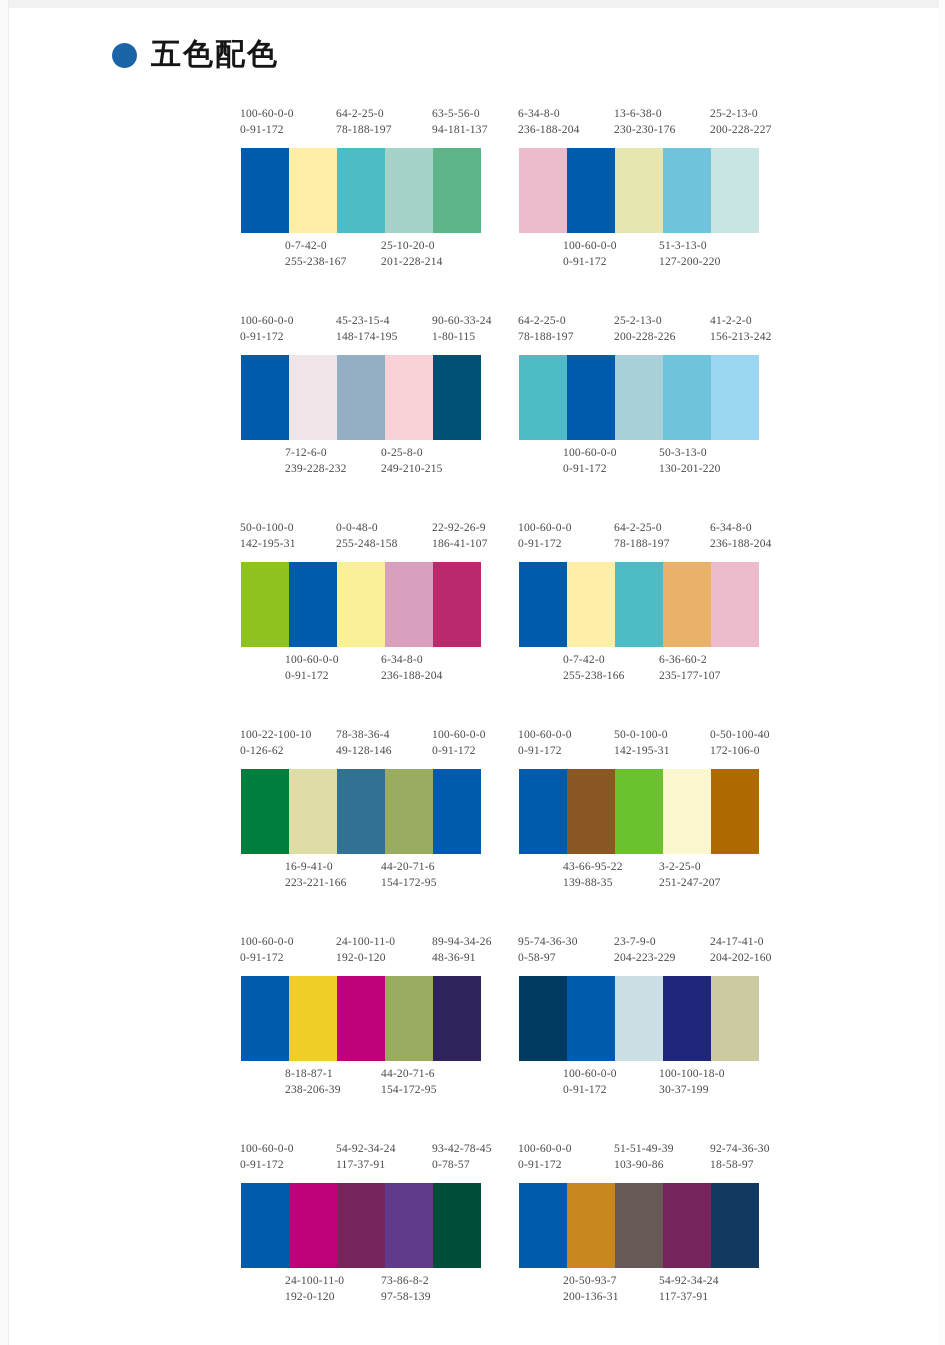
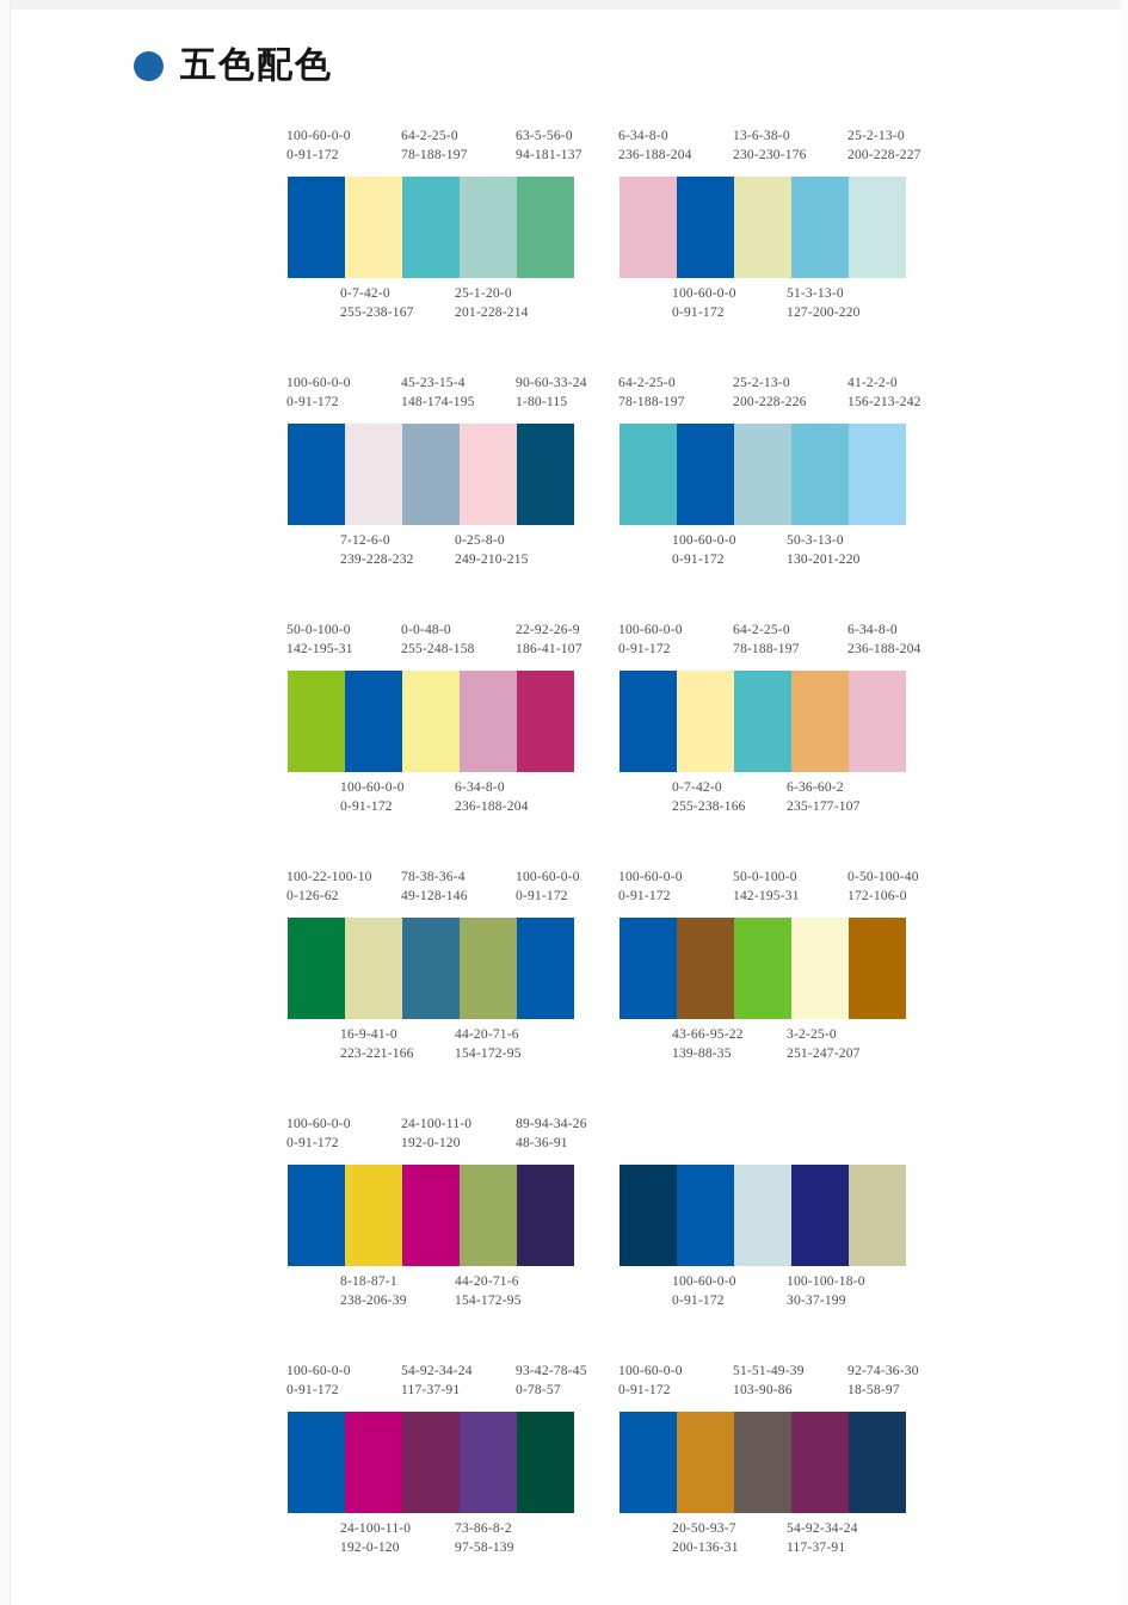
  五色配色
  100-60-0-0
  0-91-172
  64-2-25-0
  78-188-197
  63-5-56-0
  94-181-137
  0-7-42-0
  255-238-167
- 25-10-20-0
+ 25-1-20-0
  201-228-214
  6-34-8-0
  236-188-204
  13-6-38-0
  230-230-176
  25-2-13-0
  200-228-227
  100-60-0-0
  0-91-172
  51-3-13-0
  127-200-220
  100-60-0-0
  0-91-172
  45-23-15-4
  148-174-195
  90-60-33-24
  1-80-115
  7-12-6-0
  239-228-232
  0-25-8-0
  249-210-215
  64-2-25-0
  78-188-197
  25-2-13-0
  200-228-226
  41-2-2-0
  156-213-242
  100-60-0-0
  0-91-172
  50-3-13-0
  130-201-220
  50-0-100-0
  142-195-31
  0-0-48-0
  255-248-158
  22-92-26-9
  186-41-107
  100-60-0-0
  0-91-172
  6-34-8-0
  236-188-204
  100-60-0-0
  0-91-172
  64-2-25-0
  78-188-197
  6-34-8-0
  236-188-204
  0-7-42-0
  255-238-166
  6-36-60-2
  235-177-107
  100-22-100-10
  0-126-62
  78-38-36-4
  49-128-146
  100-60-0-0
  0-91-172
  16-9-41-0
  223-221-166
  44-20-71-6
  154-172-95
  100-60-0-0
  0-91-172
  50-0-100-0
  142-195-31
  0-50-100-40
  172-106-0
  43-66-95-22
  139-88-35
  3-2-25-0
  251-247-207
  100-60-0-0
  0-91-172
  24-100-11-0
  192-0-120
  89-94-34-26
  48-36-91
  8-18-87-1
  238-206-39
  44-20-71-6
  154-172-95
- 95-74-36-30
- 0-58-97
- 23-7-9-0
- 204-223-229
- 24-17-41-0
- 204-202-160
  100-60-0-0
  0-91-172
  100-100-18-0
  30-37-199
  100-60-0-0
  0-91-172
  54-92-34-24
  117-37-91
  93-42-78-45
  0-78-57
  24-100-11-0
  192-0-120
  73-86-8-2
  97-58-139
  100-60-0-0
  0-91-172
  51-51-49-39
  103-90-86
  92-74-36-30
  18-58-97
  20-50-93-7
  200-136-31
  54-92-34-24
  117-37-91
